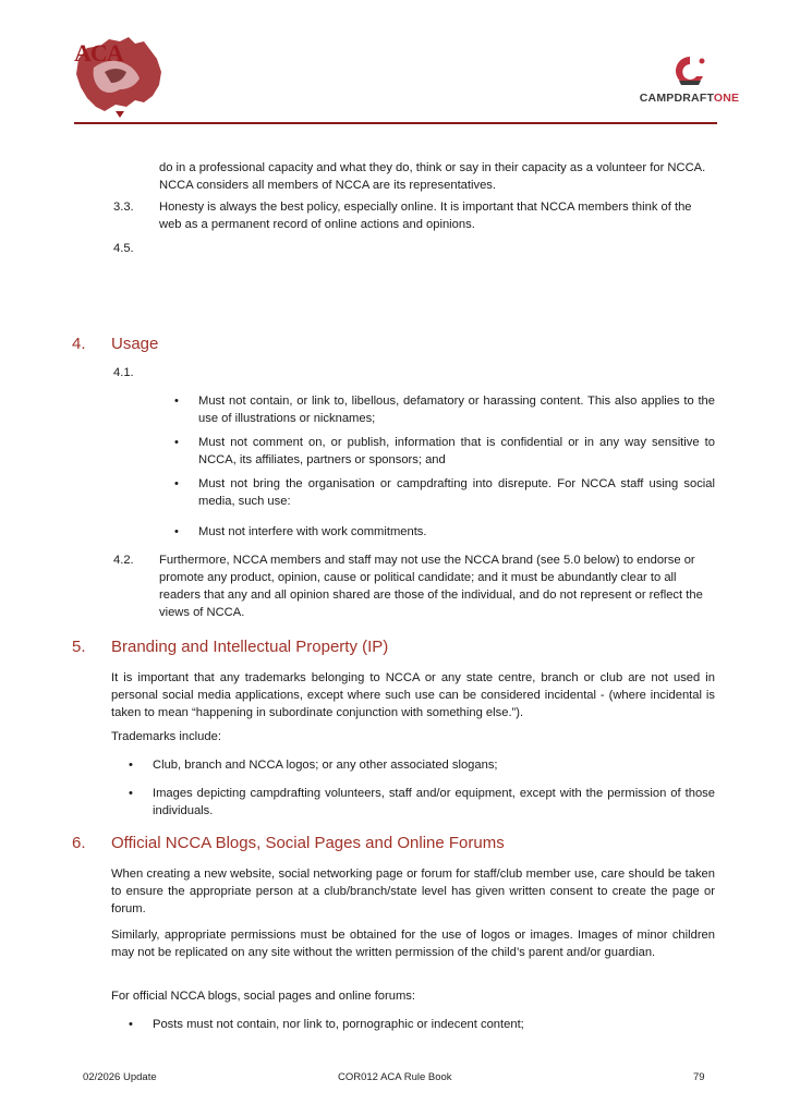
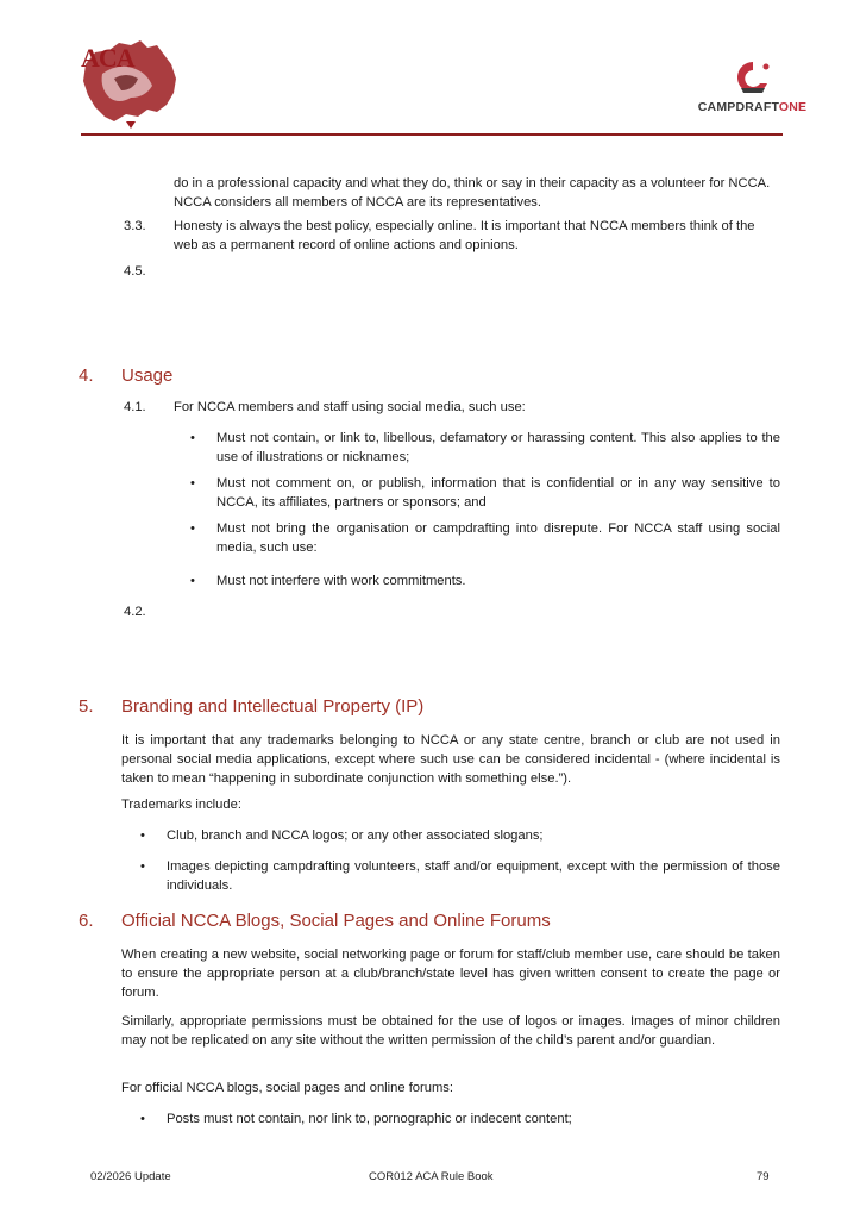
  ACA
  CAMPDRAFTONE
  do in a professional capacity and what they do, think or say in their capacity as a volunteer for NCCA. NCCA considers all members of NCCA are its representatives.
  3.3.
  Honesty is always the best policy, especially online. It is important that NCCA members think of the web as a permanent record of online actions and opinions.
  4.5.
  4.
  Usage
  4.1.
+ For NCCA members and staff using social media, such use:
  •
  Must not contain, or link to, libellous, defamatory or harassing content. This also applies to the use of illustrations or nicknames;
  •
  Must not comment on, or publish, information that is confidential or in any way sensitive to NCCA, its affiliates, partners or sponsors; and
  •
  Must not bring the organisation or campdrafting into disrepute. For NCCA staff using social media, such use:
  •
  Must not interfere with work commitments.
  4.2.
- Furthermore, NCCA members and staff may not use the NCCA brand (see 5.0 below) to endorse or promote any product, opinion, cause or political candidate; and it must be abundantly clear to all readers that any and all opinion shared are those of the individual, and do not represent or reflect the views of NCCA.
  5.
  Branding and Intellectual Property (IP)
  It is important that any trademarks belonging to NCCA or any state centre, branch or club are not used in personal social media applications, except where such use can be considered incidental - (where incidental is taken to mean “happening in subordinate conjunction with something else.”).
  Trademarks include:
  •
  Club, branch and NCCA logos; or any other associated slogans;
  •
  Images depicting campdrafting volunteers, staff and/or equipment, except with the permission of those individuals.
  6.
  Official NCCA Blogs, Social Pages and Online Forums
  When creating a new website, social networking page or forum for staff/club member use, care should be taken to ensure the appropriate person at a club/branch/state level has given written consent to create the page or forum.
  Similarly, appropriate permissions must be obtained for the use of logos or images. Images of minor children may not be replicated on any site without the written permission of the child’s parent and/or guardian.
  For official NCCA blogs, social pages and online forums:
  •
  Posts must not contain, nor link to, pornographic or indecent content;
  02/2026 Update
  COR012 ACA Rule Book
  79
